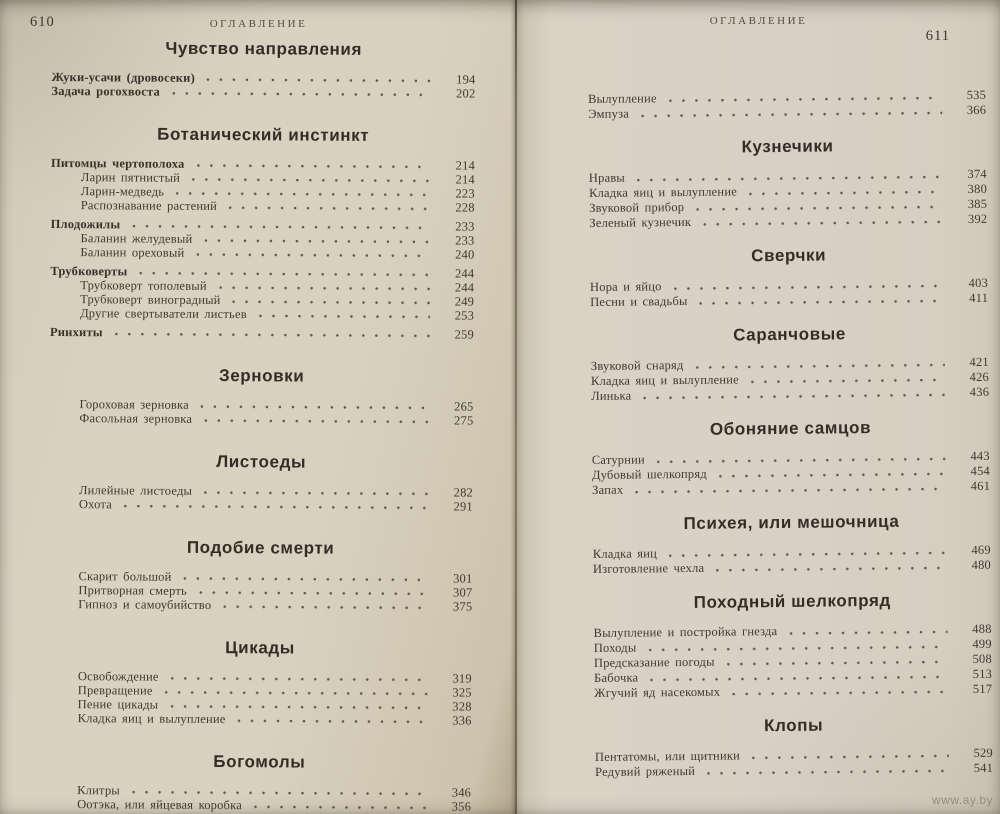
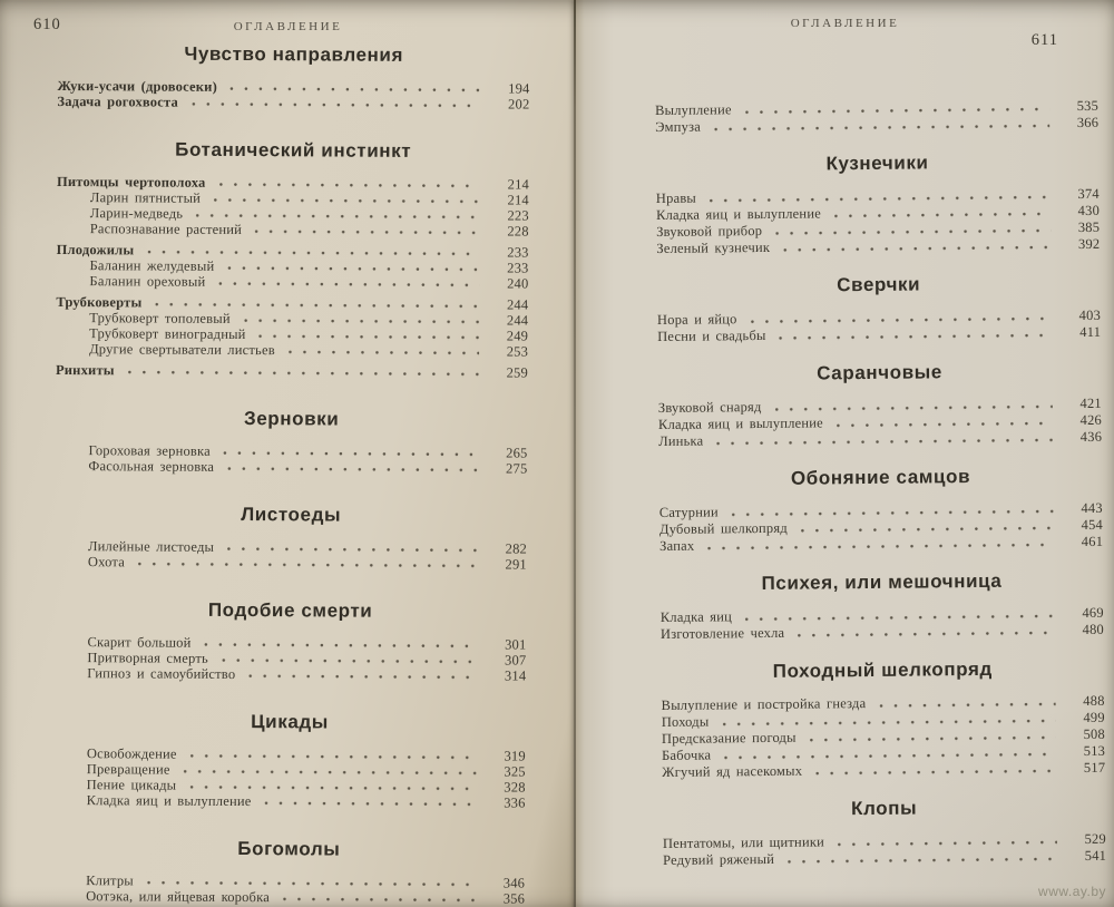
  610
  ОГЛАВЛЕНИЕ
  Чувство направления
  Жуки-усачи (дровосеки)
  194
  Задача рогохвоста
  202
  Ботанический инстинкт
  Питомцы чертополоха
  214
  Ларин пятнистый
  214
  Ларин-медведь
  223
  Распознавание растений
  228
  Плодожилы
  233
  Баланин желудевый
  233
  Баланин ореховый
  240
  Трубковерты
  244
  Трубковерт тополевый
  244
  Трубковерт виноградный
  249
  Другие свертыватели листьев
  253
  Ринхиты
  259
  Зерновки
  Гороховая зерновка
  265
  Фасольная зерновка
  275
  Листоеды
  Лилейные листоеды
  282
  Охота
  291
  Подобие смерти
  Скарит большой
  301
  Притворная смерть
  307
  Гипноз и самоубийство
- 375
+ 314
  Цикады
  Освобождение
  319
  Превращение
  325
  Пение цикады
  328
  Кладка яиц и вылупление
  336
  Богомолы
  Клитры
  346
  Оотэка, или яйцевая коробка
  356
  ОГЛАВЛЕНИЕ
  611
  Вылупление
  535
  Эмпуза
  366
  Кузнечики
  Нравы
  374
  Кладка яиц и вылупление
- 380
+ 430
  Звуковой прибор
  385
  Зеленый кузнечик
  392
  Сверчки
  Нора и яйцо
  403
  Песни и свадьбы
  411
  Саранчовые
  Звуковой снаряд
  421
  Кладка яиц и вылупление
  426
  Линька
  436
  Обоняние самцов
  Сатурнии
  443
  Дубовый шелкопряд
  454
  Запах
  461
  Психея, или мешочница
  Кладка яиц
  469
  Изготовление чехла
  480
  Походный шелкопряд
  Вылупление и постройка гнезда
  488
  Походы
  499
  Предсказание погоды
  508
  Бабочка
  513
  Жгучий яд насекомых
  517
  Клопы
  Пентатомы, или щитники
  529
  Редувий ряженый
  541
  www.ay.by
